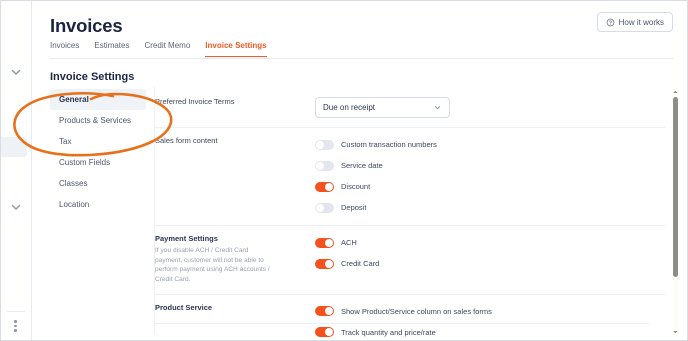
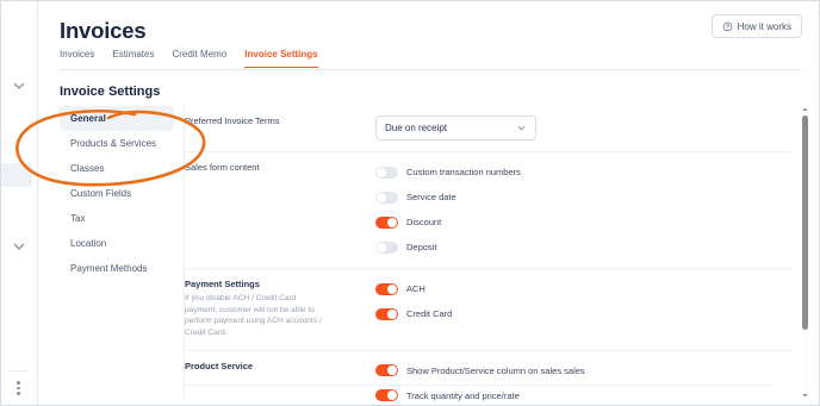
  Invoices
  How it works
  Invoices
  Estimates
  Credit Memo
  Invoice Settings
  Invoice Settings
  General
  Products & Services
- Tax
+ Classes
  Custom Fields
- Classes
+ Tax
  Location
+ Payment Methods
  referred Invoice Terms
  Due on receipt
  Sales form content
  Custom transaction numbers
  Service date
  Discount
  Deposit
  Payment Settings
  ACH
  Credit Card
  Product Service
- Show Product/Service column on sales forms
+ Show Product/Service column on sales sales
  Track quantity and price/rate
